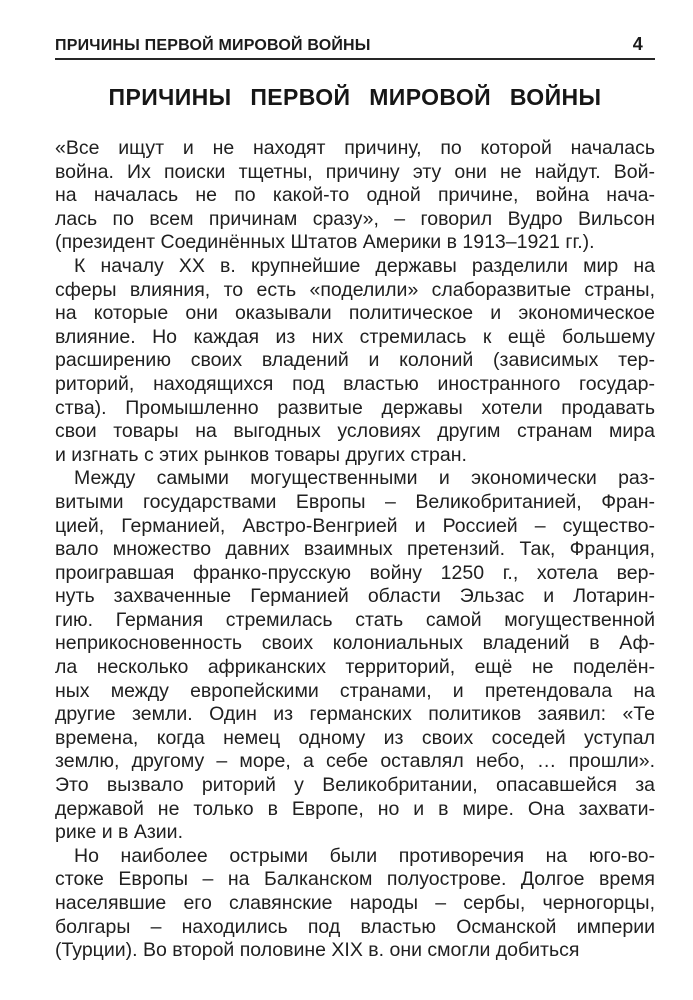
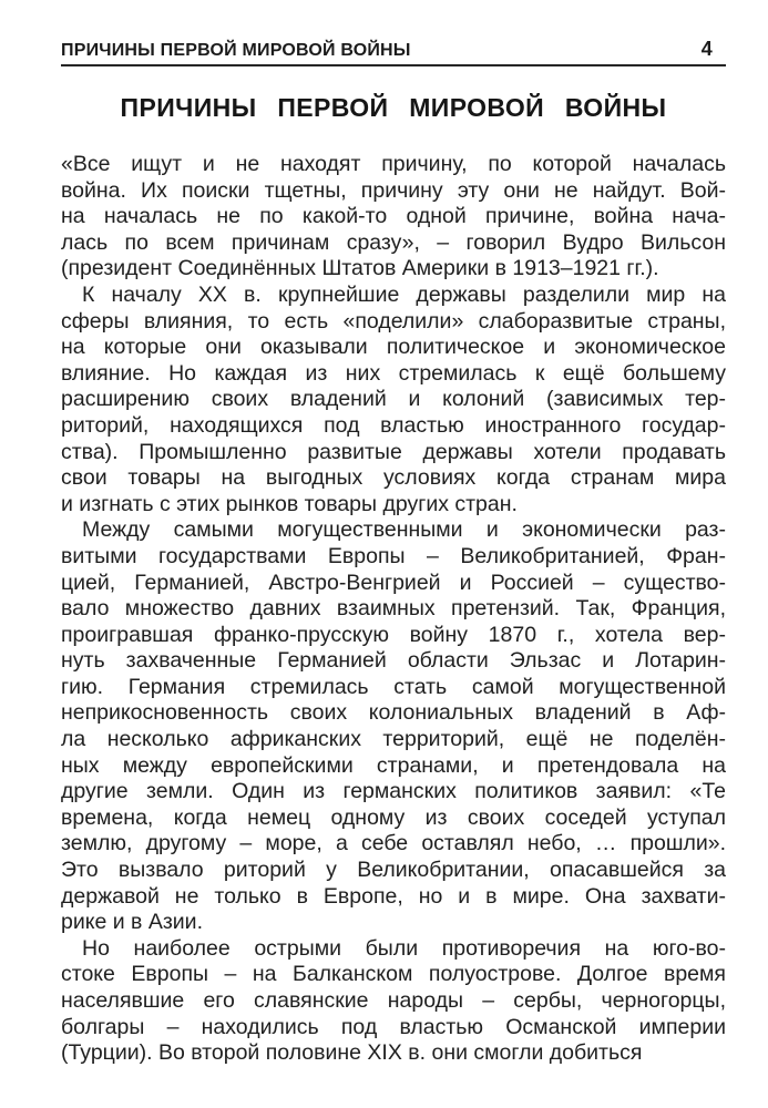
  ПРИЧИНЫ ПЕРВОЙ МИРОВОЙ ВОЙНЫ
  4
  ПРИЧИНЫ ПЕРВОЙ МИРОВОЙ ВОЙНЫ
  «Все ищут и не находят причину, по которой началась
  война. Их поиски тщетны, причину эту они не найдут. Вой-
  на началась не по какой-то одной причине, война нача-
  лась по всем причинам сразу», – говорил Вудро Вильсон
  (президент Соединённых Штатов Америки в 1913–1921 гг.).
  К началу XX в. крупнейшие державы разделили мир на
  сферы влияния, то есть «поделили» слаборазвитые страны,
  на которые они оказывали политическое и экономическое
  влияние. Но каждая из них стремилась к ещё большему
  расширению своих владений и колоний (зависимых тер-
  риторий, находящихся под властью иностранного государ-
  ства). Промышленно развитые державы хотели продавать
- свои товары на выгодных условиях другим странам мира
+ свои товары на выгодных условиях когда странам мира
  и изгнать с этих рынков товары других стран.
  Между самыми могущественными и экономически раз-
  витыми государствами Европы – Великобританией, Фран-
  цией, Германией, Австро-Венгрией и Россией – существо-
  вало множество давних взаимных претензий. Так, Франция,
- проигравшая франко-прусскую войну 1250 г., хотела вер-
+ проигравшая франко-прусскую войну 1870 г., хотела вер-
  нуть захваченные Германией области Эльзас и Лотарин-
  гию. Германия стремилась стать самой могущественной
  неприкосновенность своих колониальных владений в Аф-
  ла несколько африканских территорий, ещё не поделён-
  ных между европейскими странами, и претендовала на
  другие земли. Один из германских политиков заявил: «Те
  времена, когда немец одному из своих соседей уступал
  землю, другому – море, а себе оставлял небо, … прошли».
  Это вызвало риторий у Великобритании, опасавшейся за
  державой не только в Европе, но и в мире. Она захвати-
  рике и в Азии.
  Но наиболее острыми были противоречия на юго-во-
  стоке Европы – на Балканском полуострове. Долгое время
  населявшие его славянские народы – сербы, черногорцы,
  болгары – находились под властью Османской империи
  (Турции). Во второй половине XIX в. они смогли добиться
